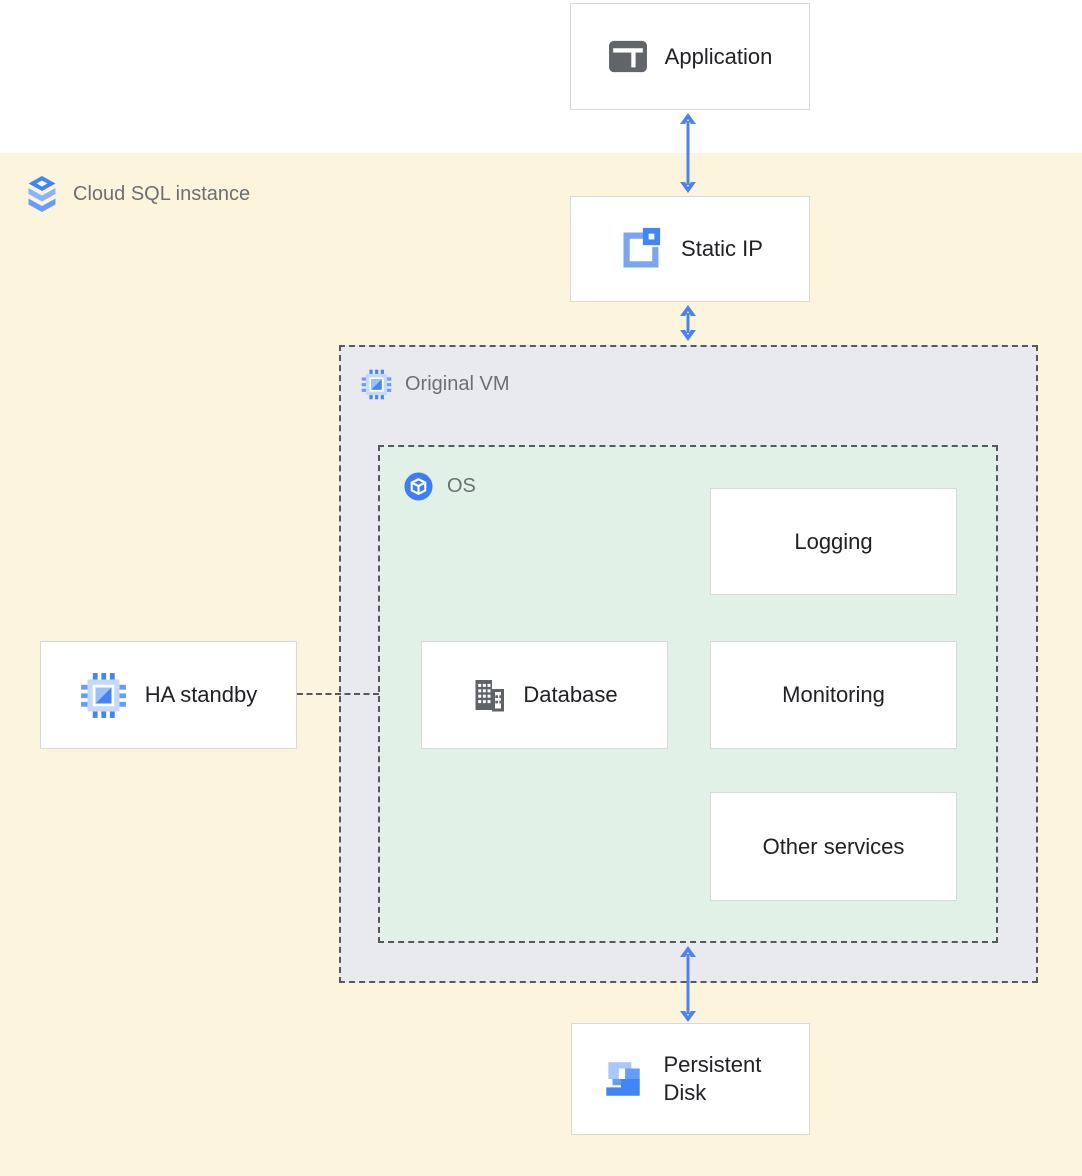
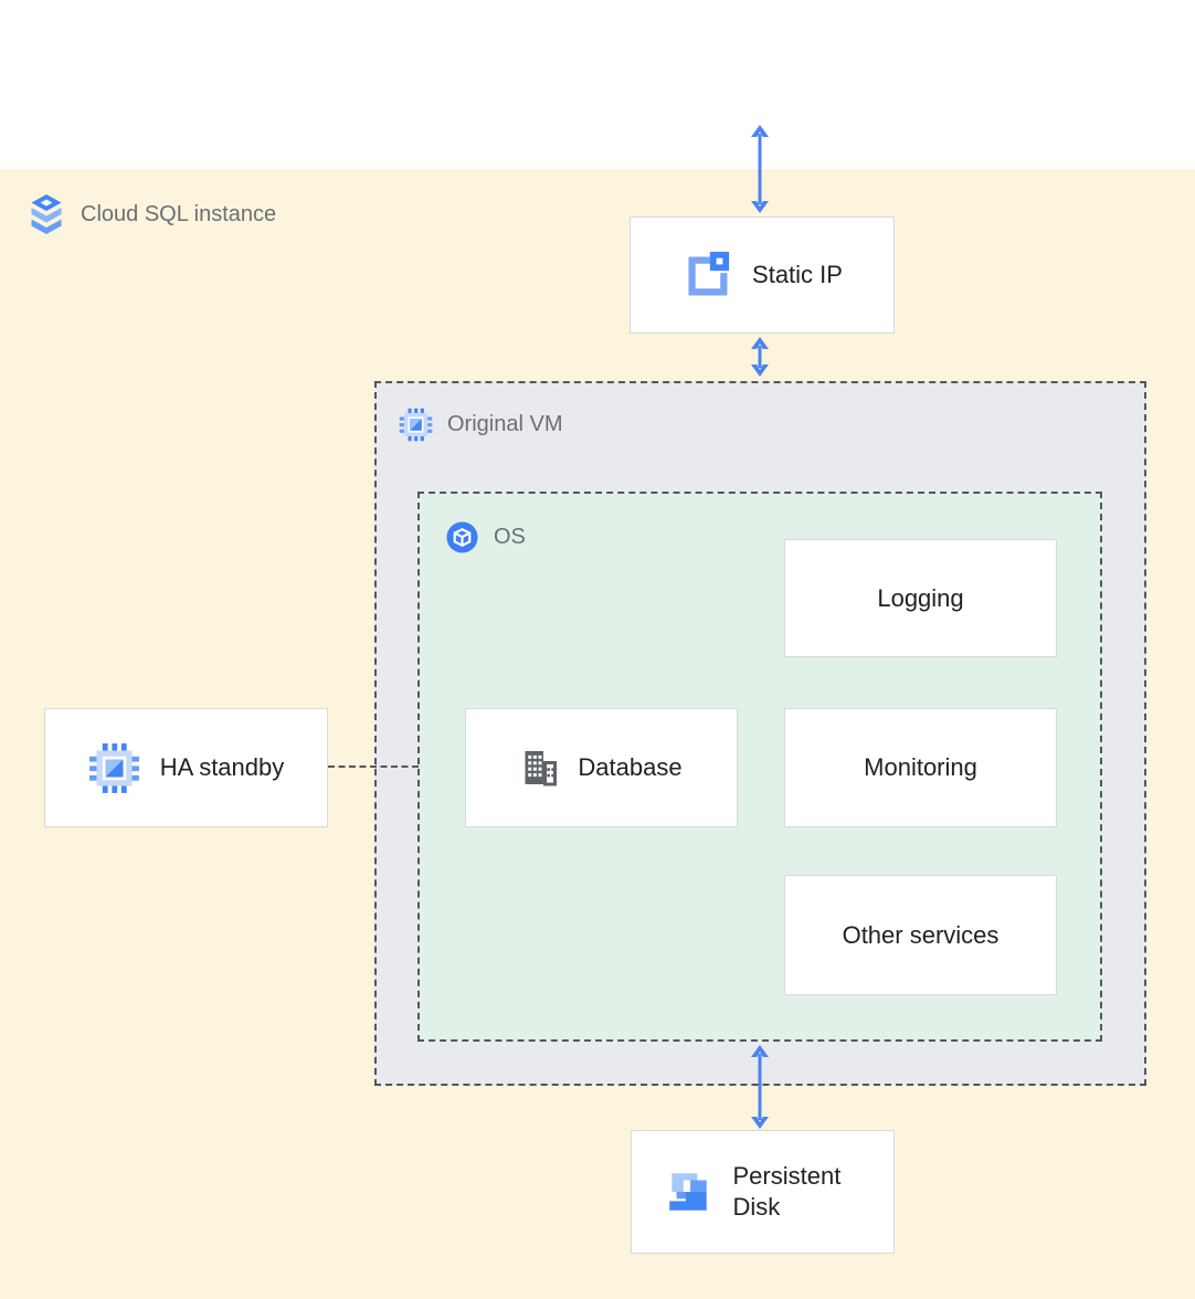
  Cloud SQL instance
- Application
  Static IP
  Original VM
  OS
  Logging
  Database
  Monitoring
  Other services
  HA standby
  Persistent Disk
